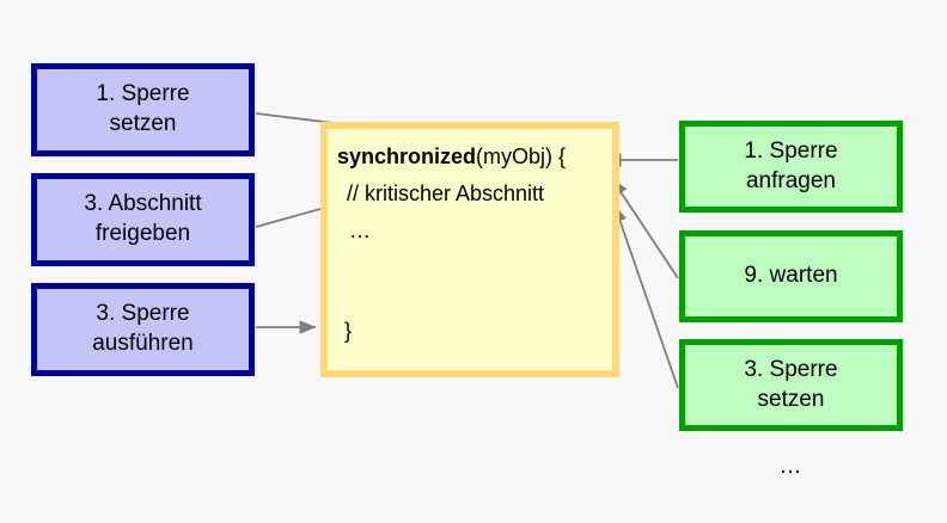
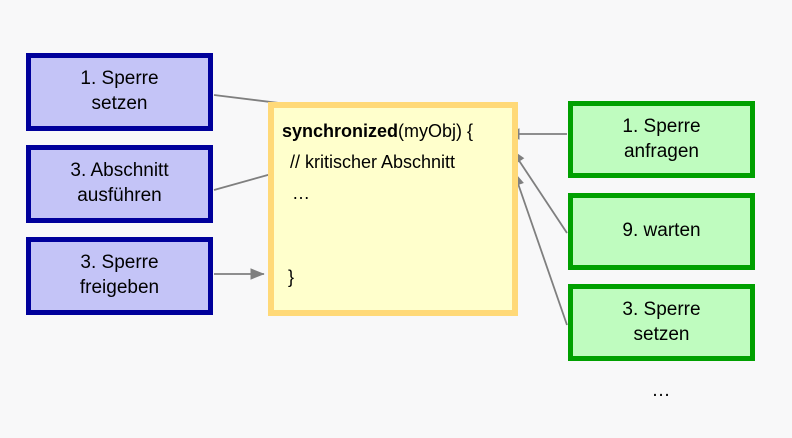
  1. Sperre
  setzen
  3. Abschnitt
- freigeben
+ ausführen
  3. Sperre
- ausführen
+ freigeben
  synchronized(myObj) {
  // kritischer Abschnitt
  …
  }
  1. Sperre
  anfragen
  9. warten
  3. Sperre
  setzen
  …
